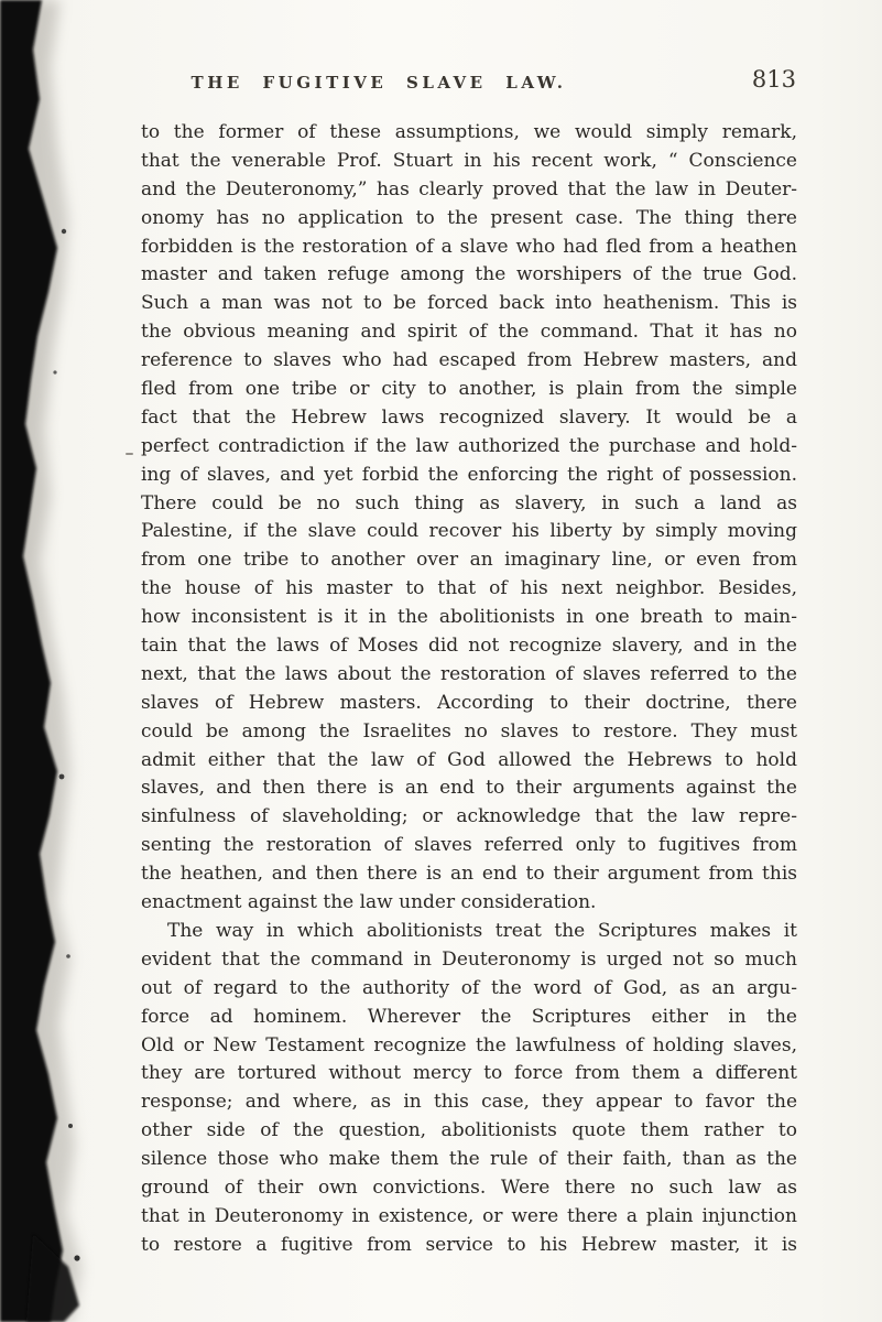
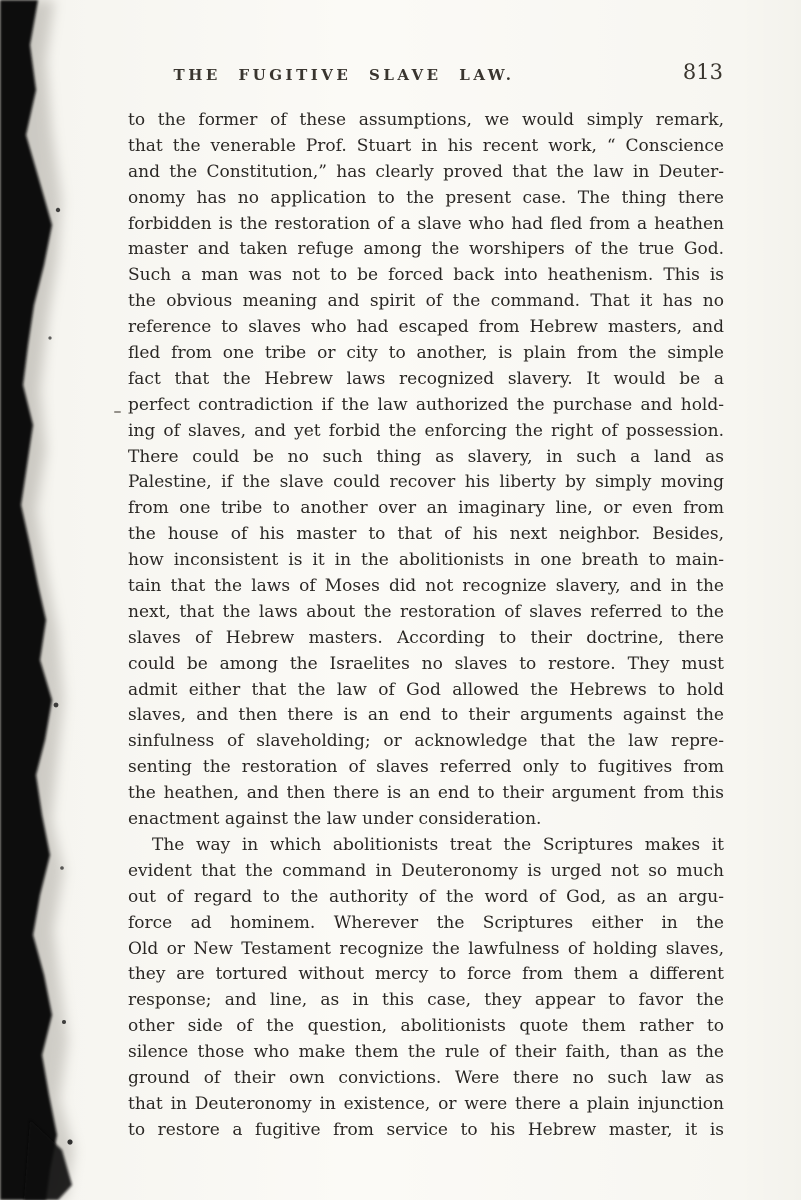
  THE FUGITIVE SLAVE LAW.
  813
  to the former of these assumptions, we would simply remark,
  that the venerable Prof. Stuart in his recent work, “ Conscience
- and the Deuteronomy,” has clearly proved that the law in Deuter-
+ and the Constitution,” has clearly proved that the law in Deuter-
  onomy has no application to the present case. The thing there
  forbidden is the restoration of a slave who had fled from a heathen
  master and taken refuge among the worshipers of the true God.
  Such a man was not to be forced back into heathenism. This is
  the obvious meaning and spirit of the command. That it has no
  reference to slaves who had escaped from Hebrew masters, and
  fled from one tribe or city to another, is plain from the simple
  fact that the Hebrew laws recognized slavery. It would be a
  perfect contradiction if the law authorized the purchase and hold-
  ing of slaves, and yet forbid the enforcing the right of possession.
  There could be no such thing as slavery, in such a land as
  Palestine, if the slave could recover his liberty by simply moving
  from one tribe to another over an imaginary line, or even from
  the house of his master to that of his next neighbor. Besides,
  how inconsistent is it in the abolitionists in one breath to main-
  tain that the laws of Moses did not recognize slavery, and in the
  next, that the laws about the restoration of slaves referred to the
  slaves of Hebrew masters. According to their doctrine, there
  could be among the Israelites no slaves to restore. They must
  admit either that the law of God allowed the Hebrews to hold
  slaves, and then there is an end to their arguments against the
  sinfulness of slaveholding; or acknowledge that the law repre-
  senting the restoration of slaves referred only to fugitives from
  the heathen, and then there is an end to their argument from this
  enactment against the law under consideration.
  The way in which abolitionists treat the Scriptures makes it
  evident that the command in Deuteronomy is urged not so much
  out of regard to the authority of the word of God, as an argu-
  force ad hominem. Wherever the Scriptures either in the
  Old or New Testament recognize the lawfulness of holding slaves,
  they are tortured without mercy to force from them a different
- response; and where, as in this case, they appear to favor the
+ response; and line, as in this case, they appear to favor the
  other side of the question, abolitionists quote them rather to
  silence those who make them the rule of their faith, than as the
  ground of their own convictions. Were there no such law as
  that in Deuteronomy in existence, or were there a plain injunction
  to restore a fugitive from service to his Hebrew master, it is
